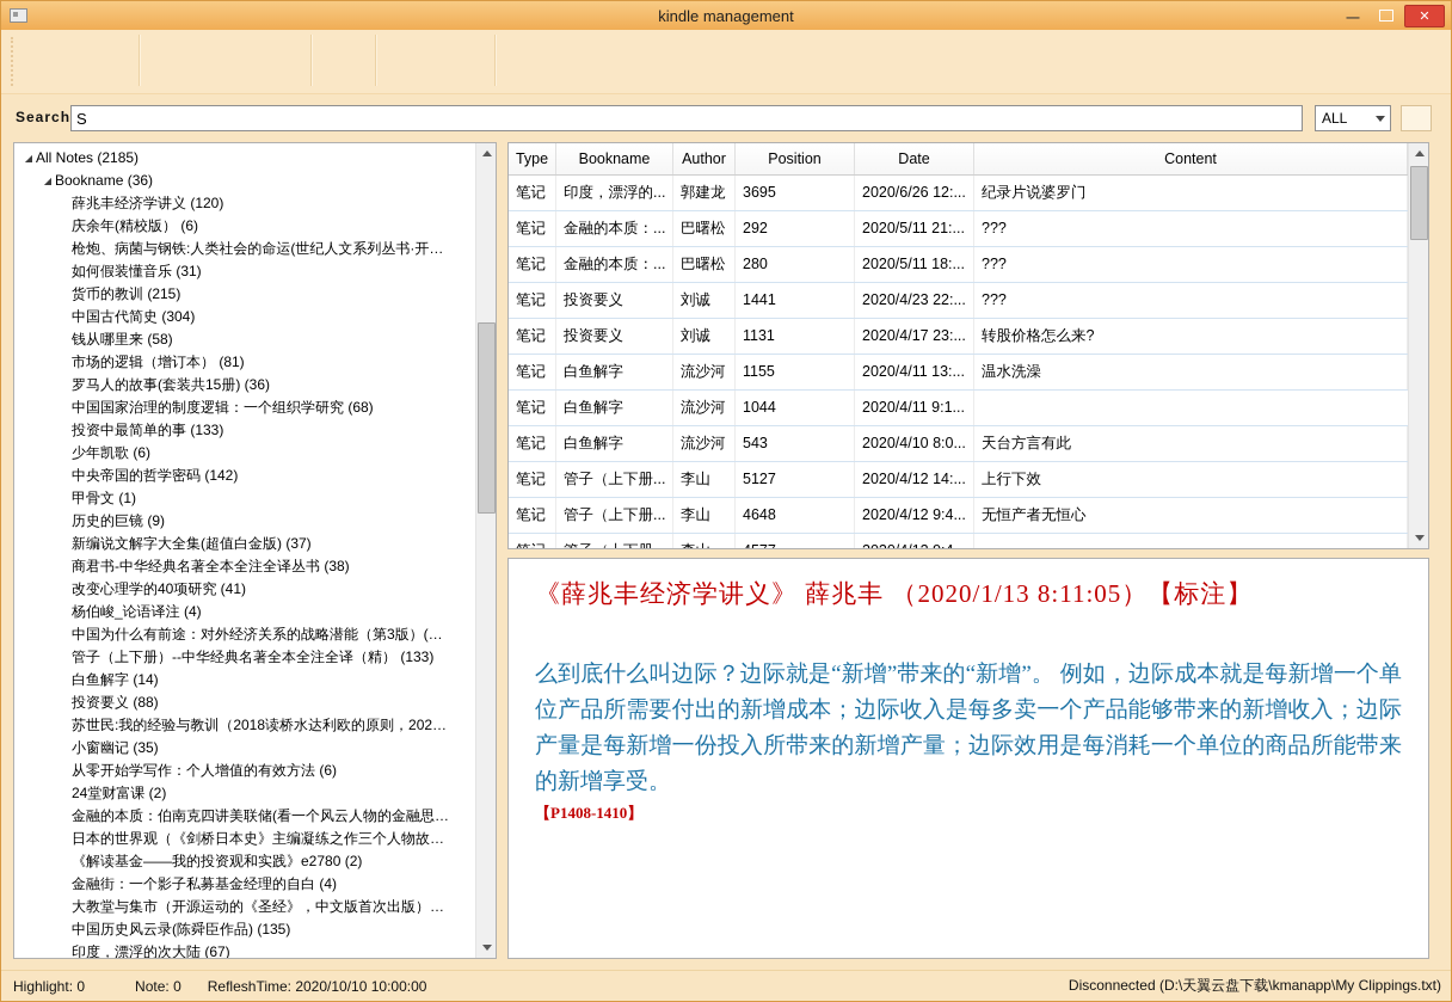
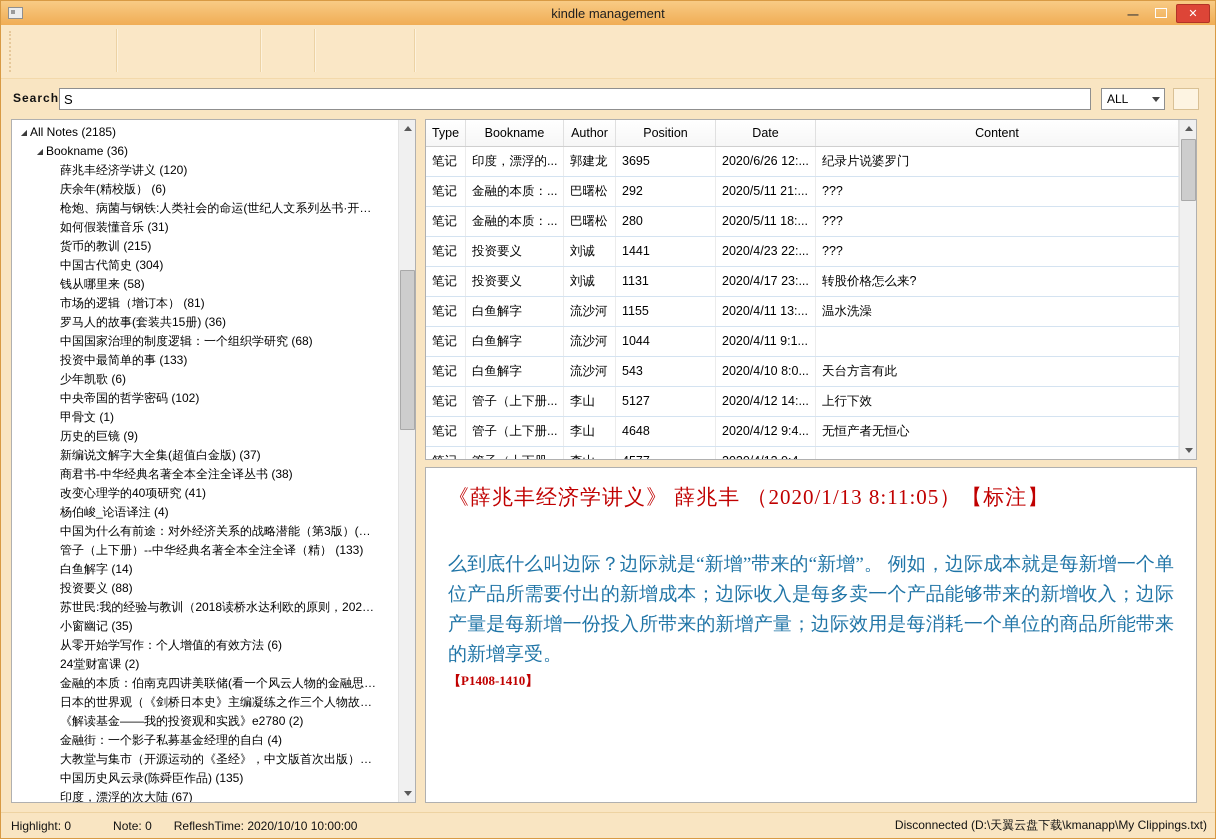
  kindle management
  Search
  S
  ALL
  All Notes (2185)
  Bookname (36)
  薛兆丰经济学讲义 (120)
  庆余年(精校版） (6)
  枪炮、病菌与钢铁:人类社会的命运(世纪人文系列丛书·开…
  如何假装懂音乐 (31)
  货币的教训 (215)
  中国古代简史 (304)
  钱从哪里来 (58)
  市场的逻辑（增订本） (81)
  罗马人的故事(套装共15册) (36)
  中国国家治理的制度逻辑：一个组织学研究 (68)
  投资中最简单的事 (133)
  少年凯歌 (6)
- 中央帝国的哲学密码 (142)
+ 中央帝国的哲学密码 (102)
  甲骨文 (1)
  历史的巨镜 (9)
  新编说文解字大全集(超值白金版) (37)
  商君书-中华经典名著全本全注全译丛书 (38)
  改变心理学的40项研究 (41)
  杨伯峻_论语译注 (4)
  中国为什么有前途：对外经济关系的战略潜能（第3版）(…
  管子（上下册）--中华经典名著全本全注全译（精） (133)
  白鱼解字 (14)
  投资要义 (88)
  苏世民:我的经验与教训（2018读桥水达利欧的原则，202…
  小窗幽记 (35)
  从零开始学写作：个人增值的有效方法 (6)
  24堂财富课 (2)
  金融的本质：伯南克四讲美联储(看一个风云人物的金融思…
  日本的世界观（《剑桥日本史》主编凝练之作三个人物故…
  《解读基金——我的投资观和实践》e2780 (2)
  金融街：一个影子私募基金经理的自白 (4)
  大教堂与集市（开源运动的《圣经》，中文版首次出版）…
  中国历史风云录(陈舜臣作品) (135)
  印度，漂浮的次大陆 (67)
  Type
  Bookname
  Author
  Position
  Date
  Content
  笔记
  印度，漂浮的...
  郭建龙
  3695
  2020/6/26 12:...
  纪录片说婆罗门
  笔记
  金融的本质：...
  巴曙松
  292
  2020/5/11 21:...
  ???
  笔记
  金融的本质：...
  巴曙松
  280
  2020/5/11 18:...
  ???
  笔记
  投资要义
  刘诚
  1441
  2020/4/23 22:...
  ???
  笔记
  投资要义
  刘诚
  1131
  2020/4/17 23:...
  转股价格怎么来?
  笔记
  白鱼解字
  流沙河
  1155
  2020/4/11 13:...
  温水洗澡
  笔记
  白鱼解字
  流沙河
  1044
  2020/4/11 9:1...
  笔记
  白鱼解字
  流沙河
  543
  2020/4/10 8:0...
  天台方言有此
  笔记
  管子（上下册...
  李山
  5127
  2020/4/12 14:...
  上行下效
  笔记
  管子（上下册...
  李山
  4648
  2020/4/12 9:4...
  无恒产者无恒心
  《薛兆丰经济学讲义》 薛兆丰 （2020/1/13 8:11:05）【标注】
  么到底什么叫边际？边际就是“新增”带来的“新增”。 例如，边际成本就是每新增一个单位产品所需要付出的新增成本；边际收入是每多卖一个产品能够带来的新增收入；边际产量是每新增一份投入所带来的新增产量；边际效用是每消耗一个单位的商品所能带来的新增享受。
  【P1408-1410】
  Highlight: 0
  Note: 0
  RefleshTime: 2020/10/10 10:00:00
  Disconnected (D:\天翼云盘下载\kmanapp\My Clippings.txt)
